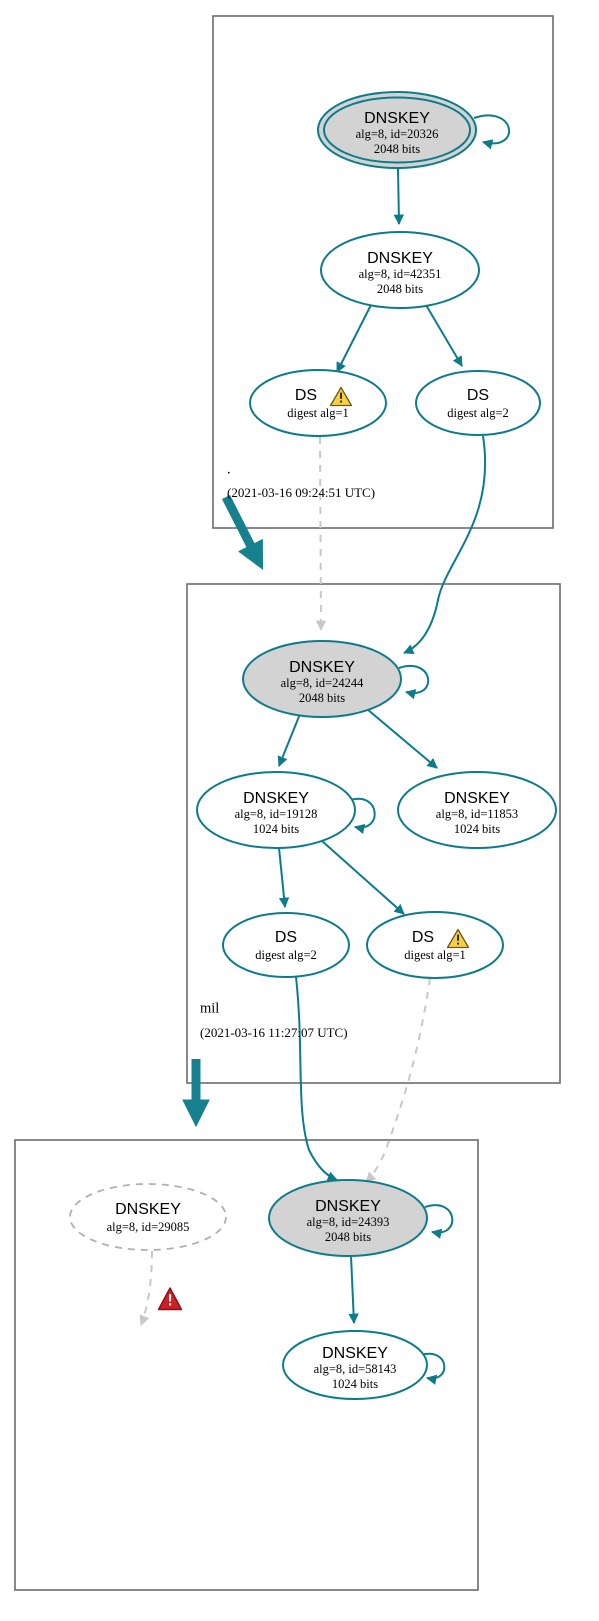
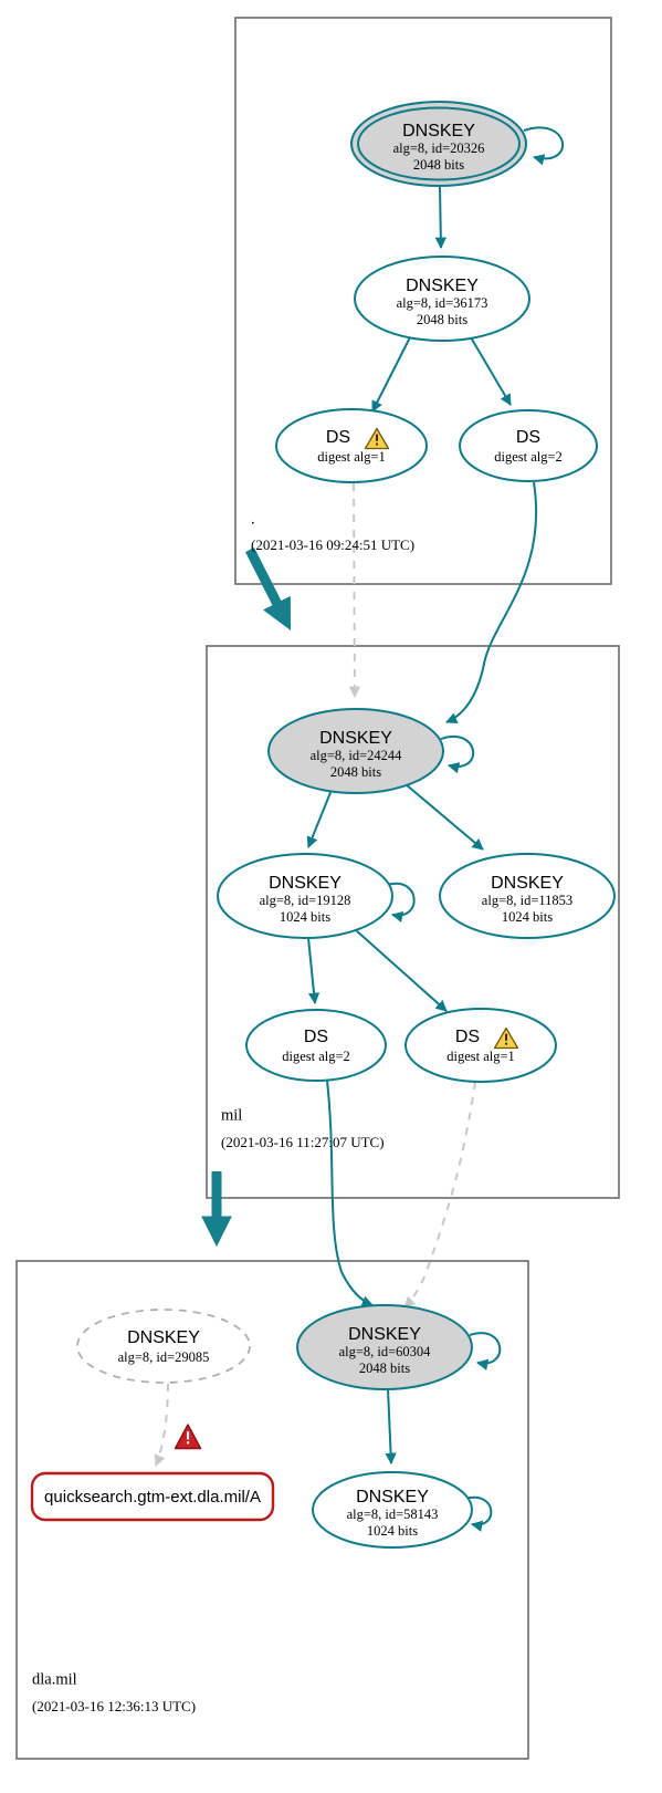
  DNSKEY
  alg=8, id=20326
  2048 bits
  DNSKEY
- alg=8, id=42351
+ alg=8, id=36173
  2048 bits
  DS
  digest alg=1
  DS
  digest alg=2
  .
  (2021-03-16 09:24:51 UTC)
  DNSKEY
  alg=8, id=24244
  2048 bits
  DNSKEY
  alg=8, id=19128
  1024 bits
  DNSKEY
  alg=8, id=11853
  1024 bits
  DS
  digest alg=2
  DS
  digest alg=1
  mil
  (2021-03-16 11:27:07 UTC)
  DNSKEY
  alg=8, id=29085
  DNSKEY
- alg=8, id=24393
+ alg=8, id=60304
  2048 bits
  DNSKEY
  alg=8, id=58143
  1024 bits
+ quicksearch.gtm-ext.dla.mil/A
+ dla.mil
+ (2021-03-16 12:36:13 UTC)
